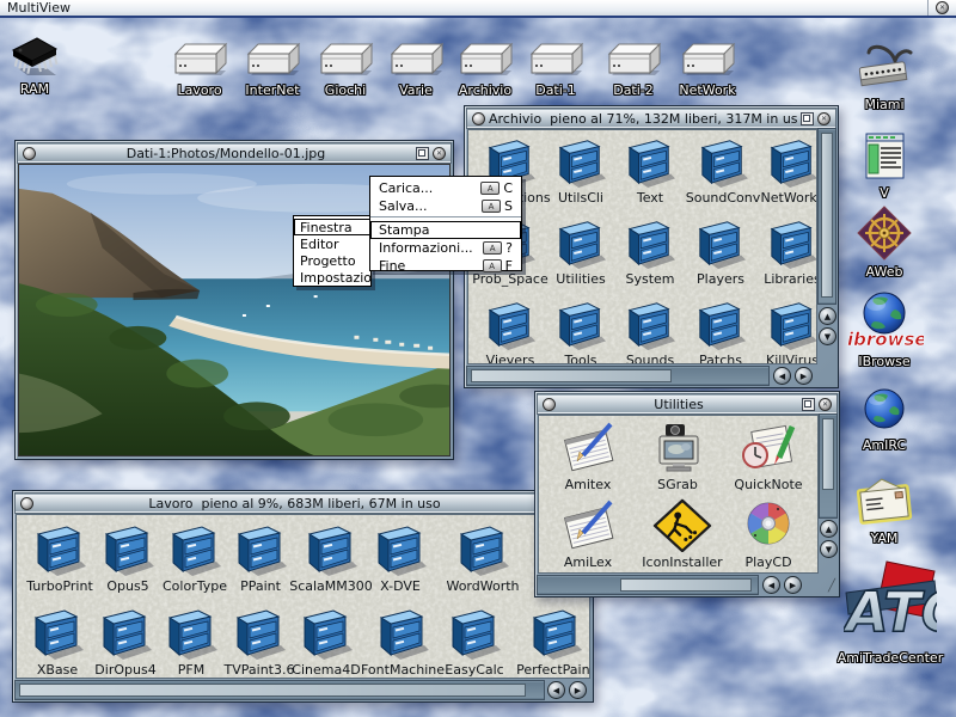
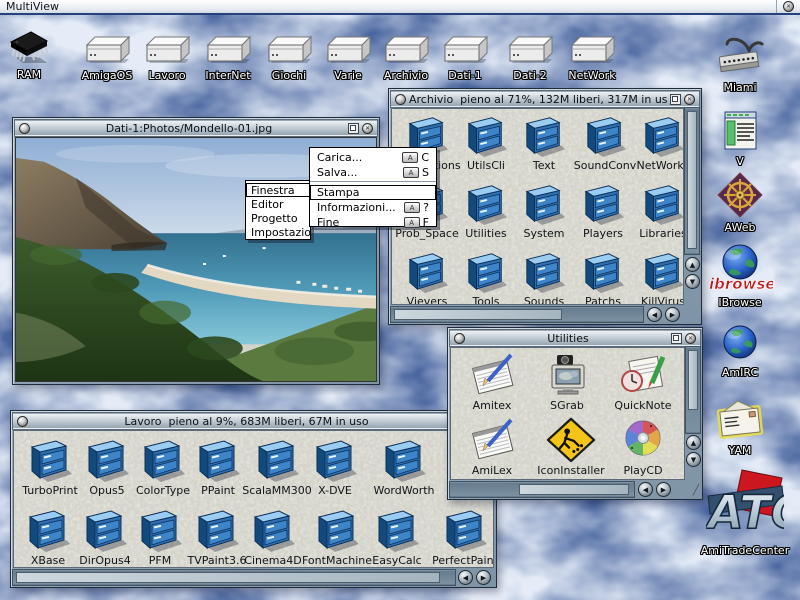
  MultiView
  RAM
+ AmigaOS
  Lavoro
  InterNet
  Giochi
  Varie
  Archivio
  Dati-1
  Dati-2
  NetWork
  Miami
  V
  AWeb
  ibrowse
  IBrowse
  AmIRC
  YAM
  AmiTradeCenter
  Lavoro pieno al 9%, 683M liberi, 67M in uso
  TurboPrint
  Opus5
  ColorType
  PPaint
  ScalaMM300
  X-DVE
  WordWorth
  XBase
  DirOpus4
  PFM
  TVPaint3.6
  Cinema4D
  FontMachine
  EasyCalc
  PerfectPain
  ◀
  ▶
  Archivio pieno al 71%, 132M liberi, 317M in us
  UtilsCli
  Text
  SoundConv
  NetWork
  Prob_Space
  Utilities
  System
  Players
  Librarie
  Vievers
  Tools
  Sounds
  Patchs
  KillVirus
  ▲
  ▼
  ◀
  ▶
  Dati-1:Photos/Mondello-01.jpg
  Utilities
  Amitex
  SGrab
  QuickNote
  AmiLex
  IconInstaller
  PlayCD
  ▲
  ▼
  ◀
  ▶
  ╱
  Finestra
  Editor
  Progetto
  Impostazio
  Carica...
  A
  C
  Salva...
  A
  S
  Stampa
  Informazioni...
  A
  ?
  Fine
  A
  F
